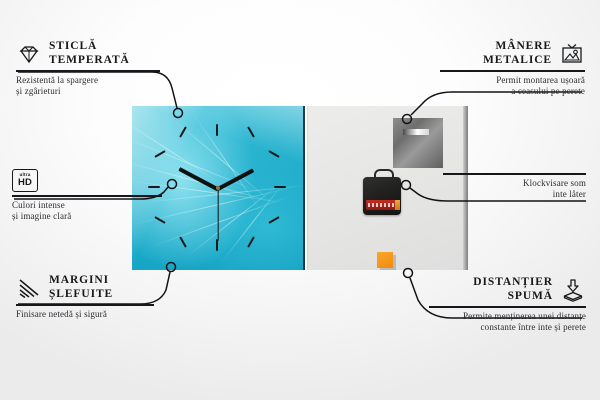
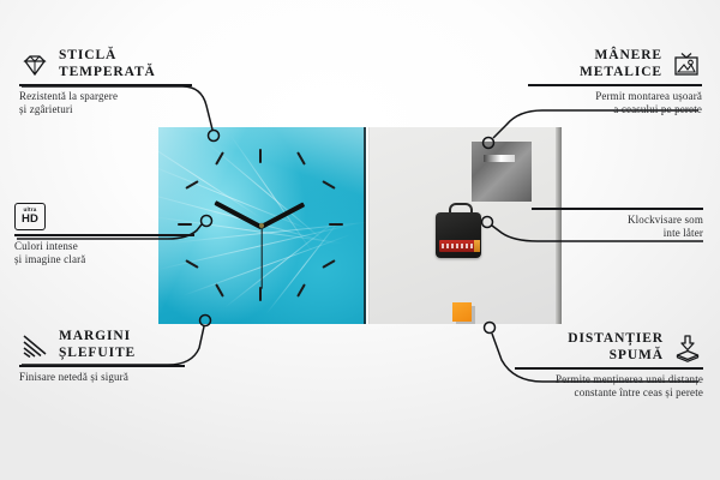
  STICLĂ
  TEMPERATĂ
  Rezistentă la spargere
  și zgârieturi
  HD
  Culori intense
  și imagine clară
  MARGINI
  ȘLEFUITE
  Finisare netedă și sigură
  MÂNERE
  METALICE
  Permit montarea ușoară
  a ceasului pe perete
  Klockvisare som
  inte låter
  DISTANȚIER
  SPUMĂ
  Permite menținerea unei distanțe
- constante între inte și perete
+ constante între ceas și perete
